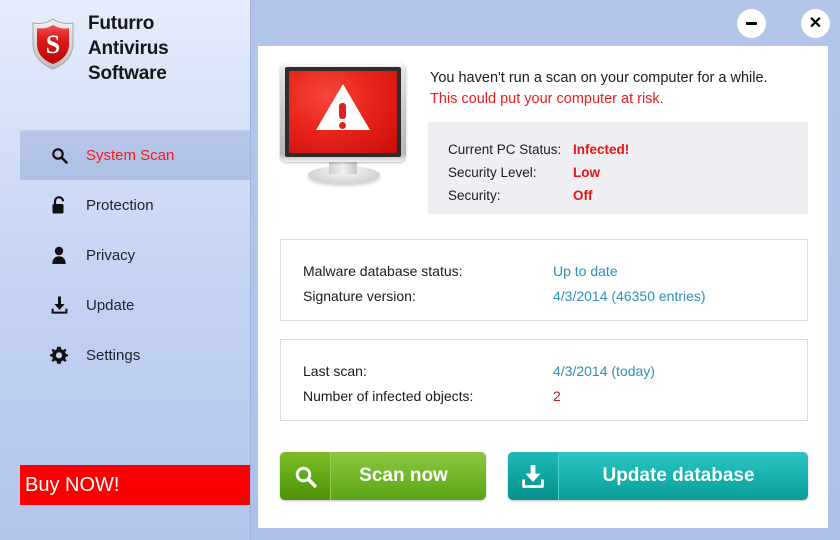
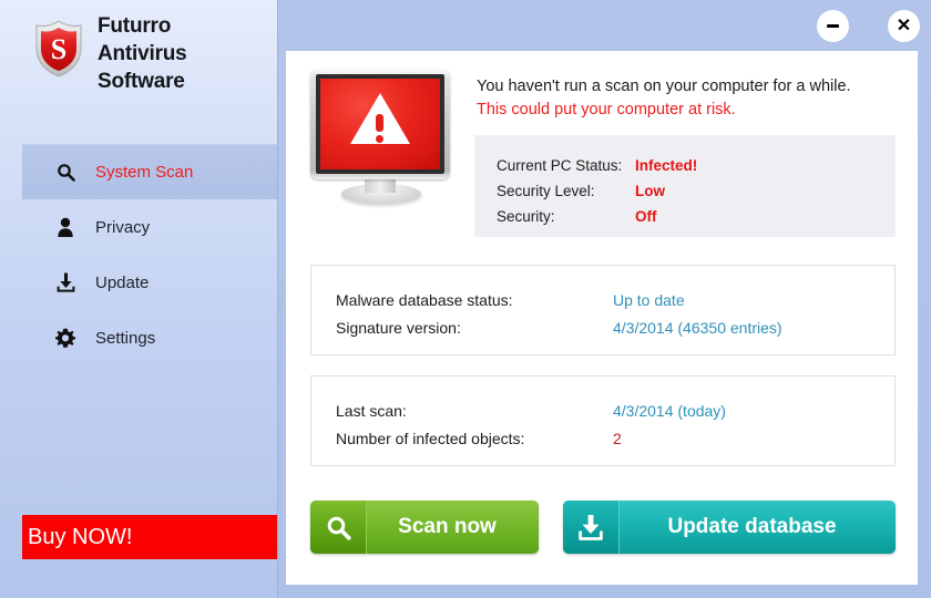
  S
  Futurro
  Antivirus
  Software
  System Scan
- Protection
  Privacy
  Update
  Settings
  Buy NOW!
  ✕
  You haven't run a scan on your computer for a while.
  This could put your computer at risk.
  Current PC Status:
  Infected!
  Security Level:
  Low
  Security:
  Off
  Malware database status:
  Up to date
  Signature version:
  4/3/2014 (46350 entries)
  Last scan:
  4/3/2014 (today)
  Number of infected objects:
  2
  Scan now
  Update database
